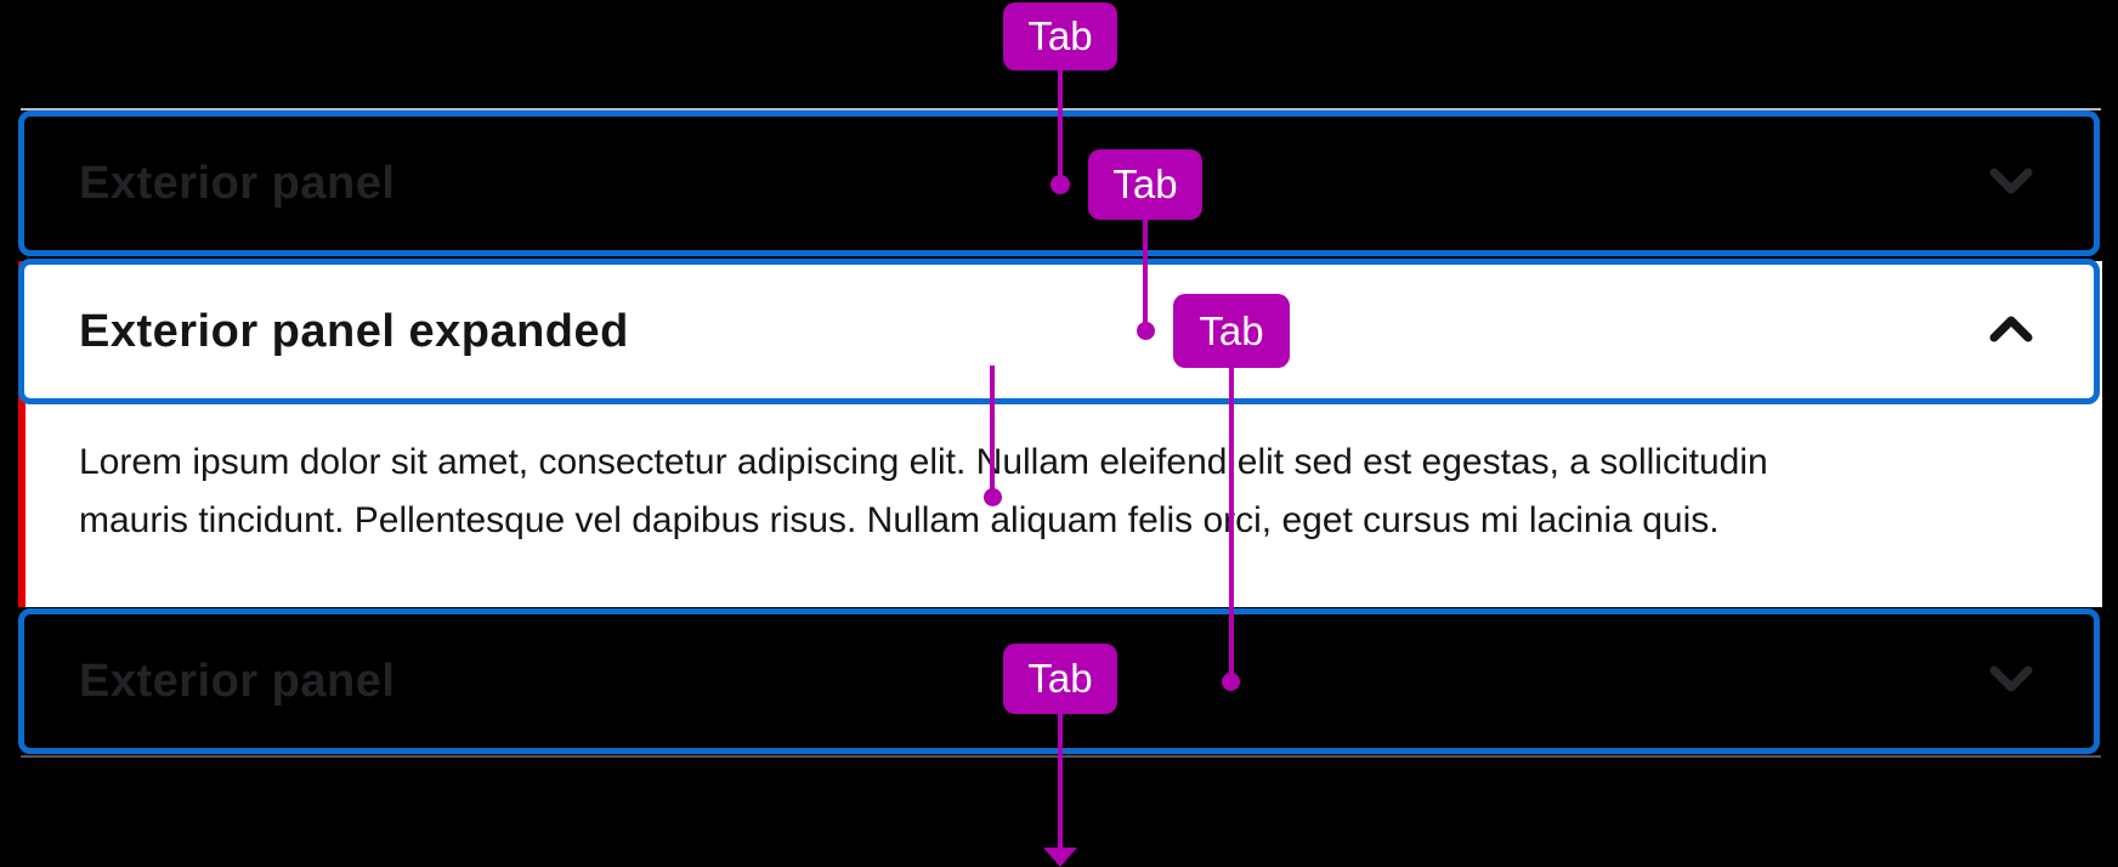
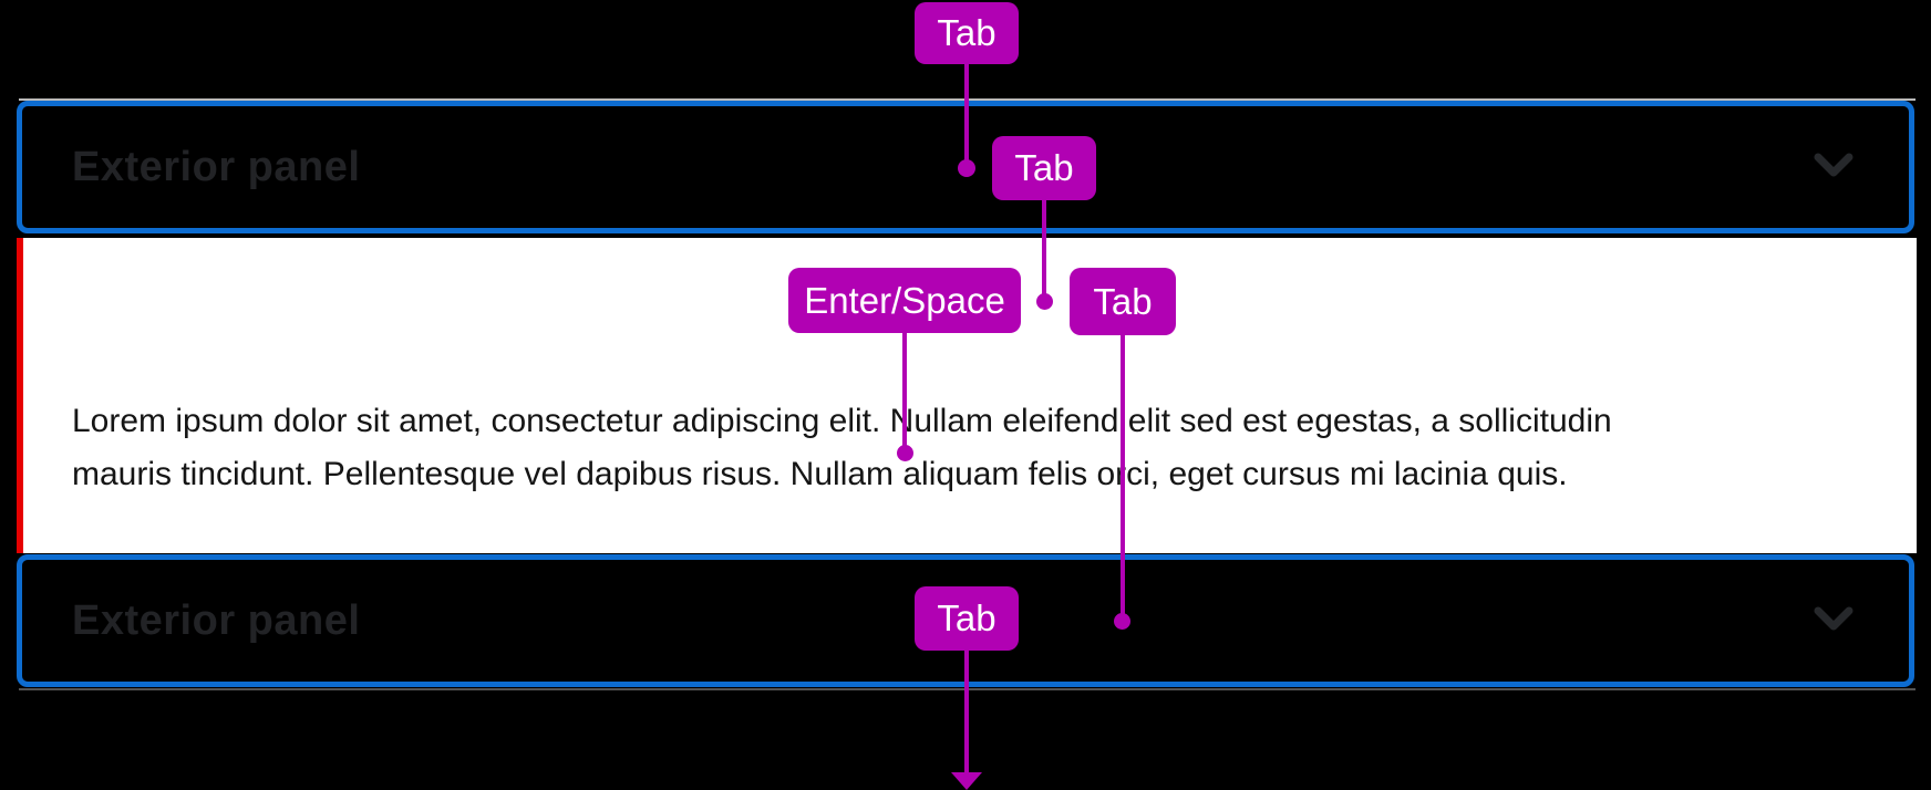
  Exterior panel
- Exterior panel expanded
  Lorem ipsum dolor sit amet, consectetur adipiscing elit.ullam eleifend elit sed est egestas, a sollicitudin
  mauris tincidunt. Pellentesque vel dapibus risus. Nullam aliquam felis oci, eget cursus mi lacinia quis.
  Exterior panel
  Tab
  Tab
+ Enter/Space
  Tab
  Tab
